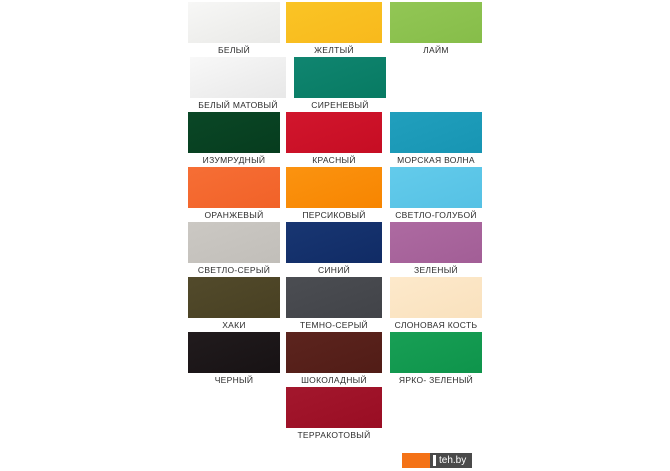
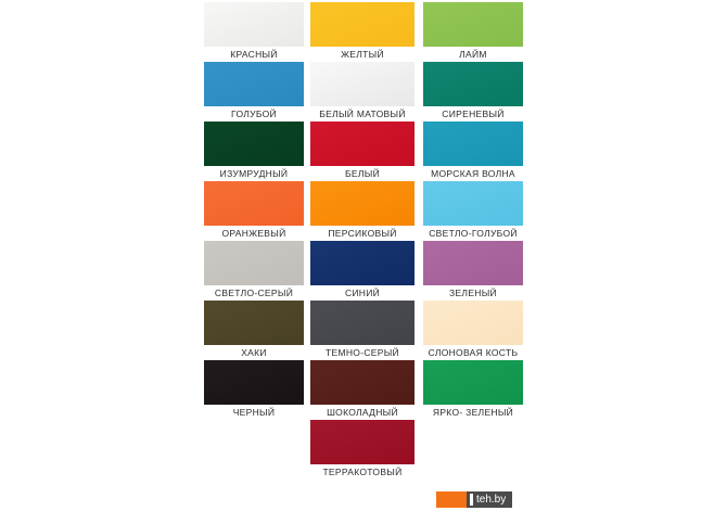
- БЕЛЫЙ
+ КРАСНЫЙ
  ЖЕЛТЫЙ
  ЛАЙМ
+ ГОЛУБОЙ
  БЕЛЫЙ МАТОВЫЙ
  СИРЕНЕВЫЙ
  ИЗУМРУДНЫЙ
- КРАСНЫЙ
+ БЕЛЫЙ
  МОРСКАЯ ВОЛНА
  ОРАНЖЕВЫЙ
  ПЕРСИКОВЫЙ
  СВЕТЛО-ГОЛУБОЙ
  СВЕТЛО-СЕРЫЙ
  СИНИЙ
  ЗЕЛЕНЫЙ
  ХАКИ
  ТЕМНО-СЕРЫЙ
  СЛОНОВАЯ КОСТЬ
  ЧЕРНЫЙ
  ШОКОЛАДНЫЙ
  ЯРКО- ЗЕЛЕНЫЙ
  ТЕРРАКОТОВЫЙ
  teh.by
